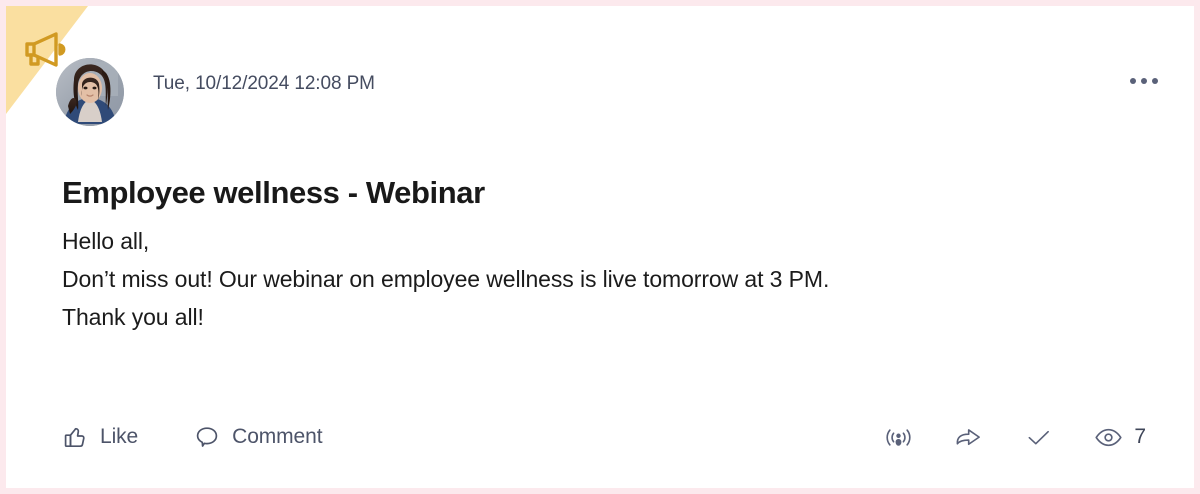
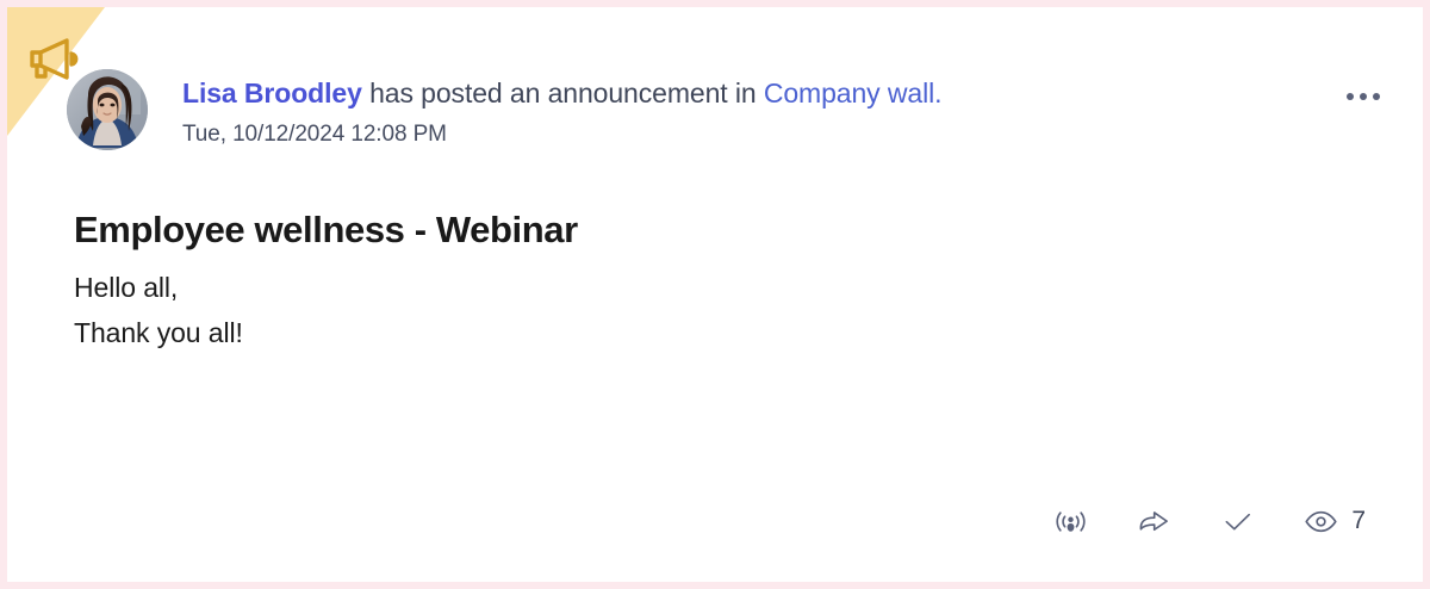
+ Lisa Broodley has posted an announcement in Company wall.
  Tue, 10/12/2024 12:08 PM
  Employee wellness - Webinar
  Hello all,
- Don’t miss out! Our webinar on employee wellness is live tomorrow at 3 PM.
  Thank you all!
- Like
- Comment
  7
